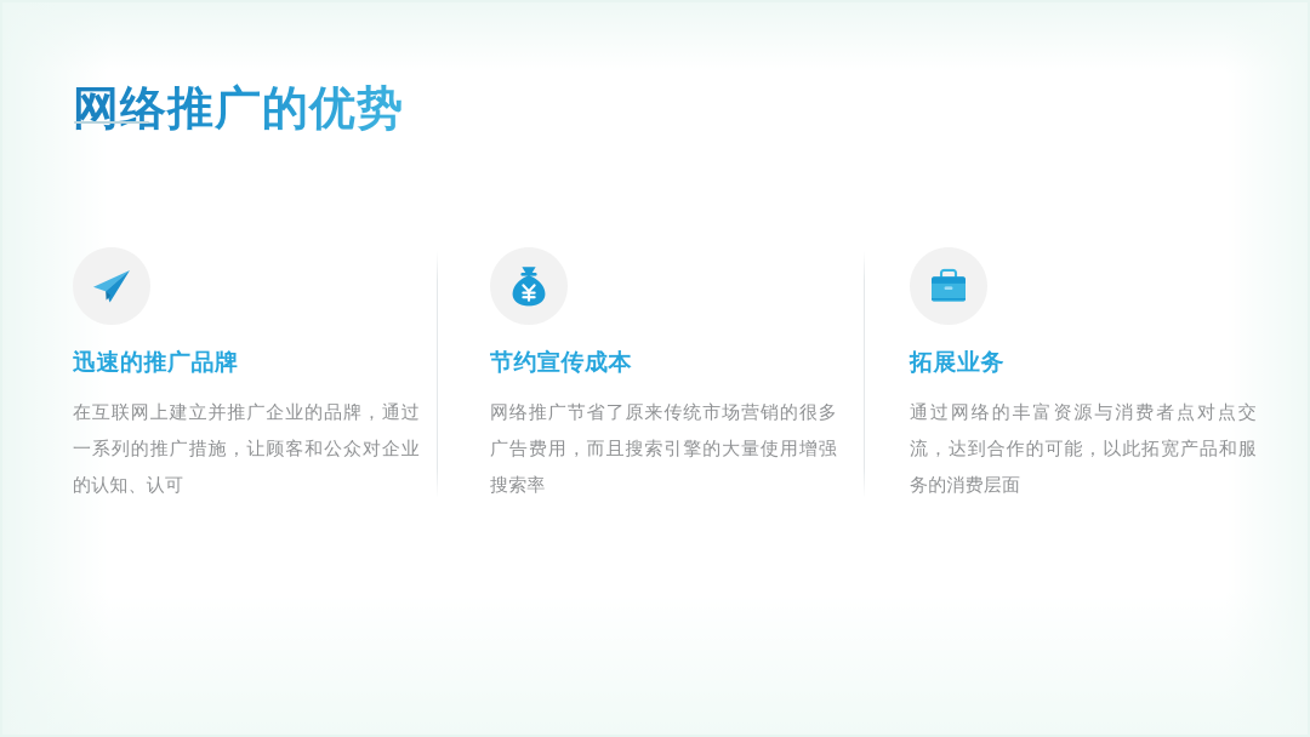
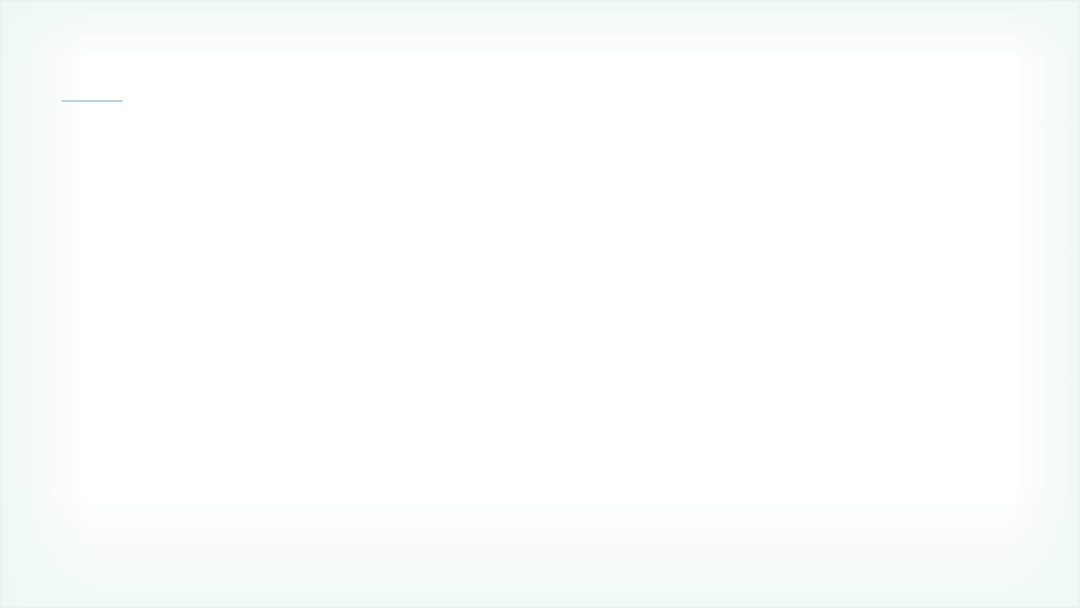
- 网络推广的优势
- 迅速的推广品牌
- 在互联网上建立并推广企业的品牌，通过一系列的推广措施，让顾客和公众对企业的认知、认可
- 节约宣传成本
- 网络推广节省了原来传统市场营销的很多广告费用，而且搜索引擎的大量使用增强搜索率
- 拓展业务
- 通过网络的丰富资源与消费者点对点交流，达到合作的可能，以此拓宽产品和服务的消费层面
